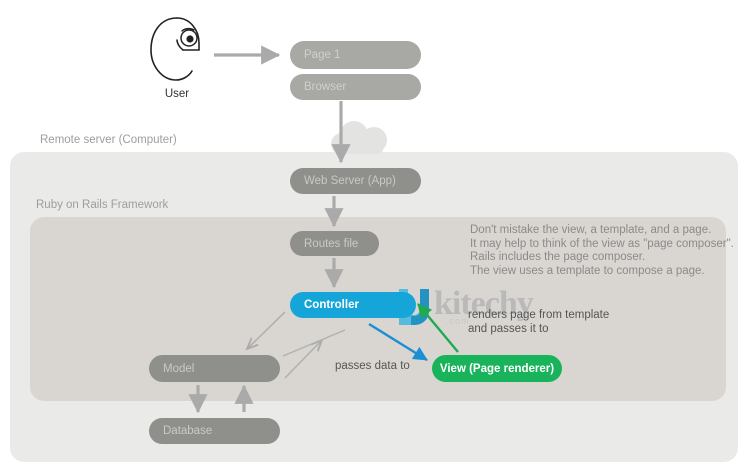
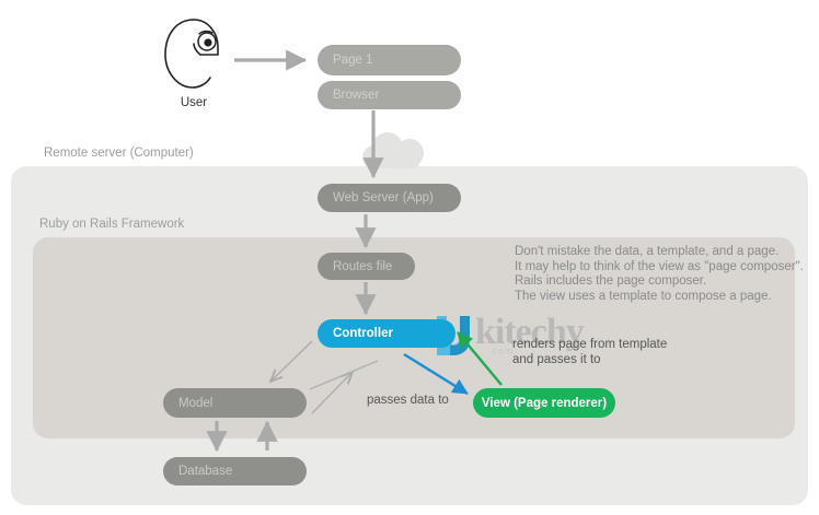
  Remote server (Computer)
  Ruby on Rails Framework
  User
  kitechy
  .com
  Page 1
  Browser
  Web Server (App)
  Routes file
  Controller
  Model
  Database
  View (Page renderer)
- Don't mistake the view, a template, and a page.
+ Don't mistake the data, a template, and a page.
  It may help to think of the view as "page composer".
  Rails includes the page composer.
  The view uses a template to compose a page.
  renders page from template
  and passes it to
  passes data to
